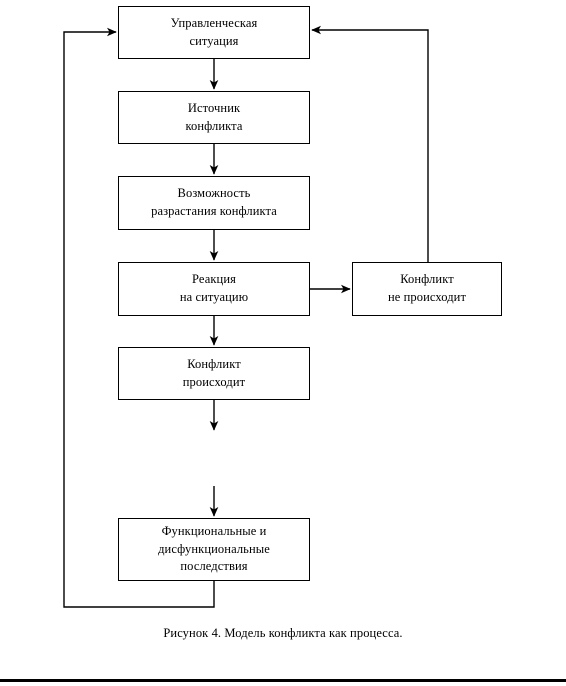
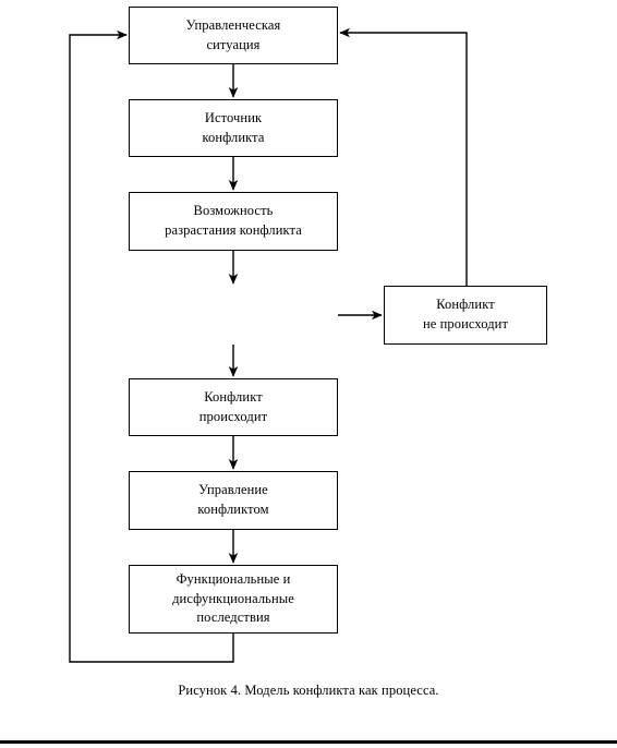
  Управленческая
  ситуация
  Источник
  конфликта
  Возможность
  разрастания конфликта
- Реакция
- на ситуацию
  Конфликт
  происходит
+ Управление
+ конфликтом
  Функциональные и
  дисфункциональные
  последствия
  Конфликт
  не происходит
  Рисунок 4. Модель конфликта как процесса.
